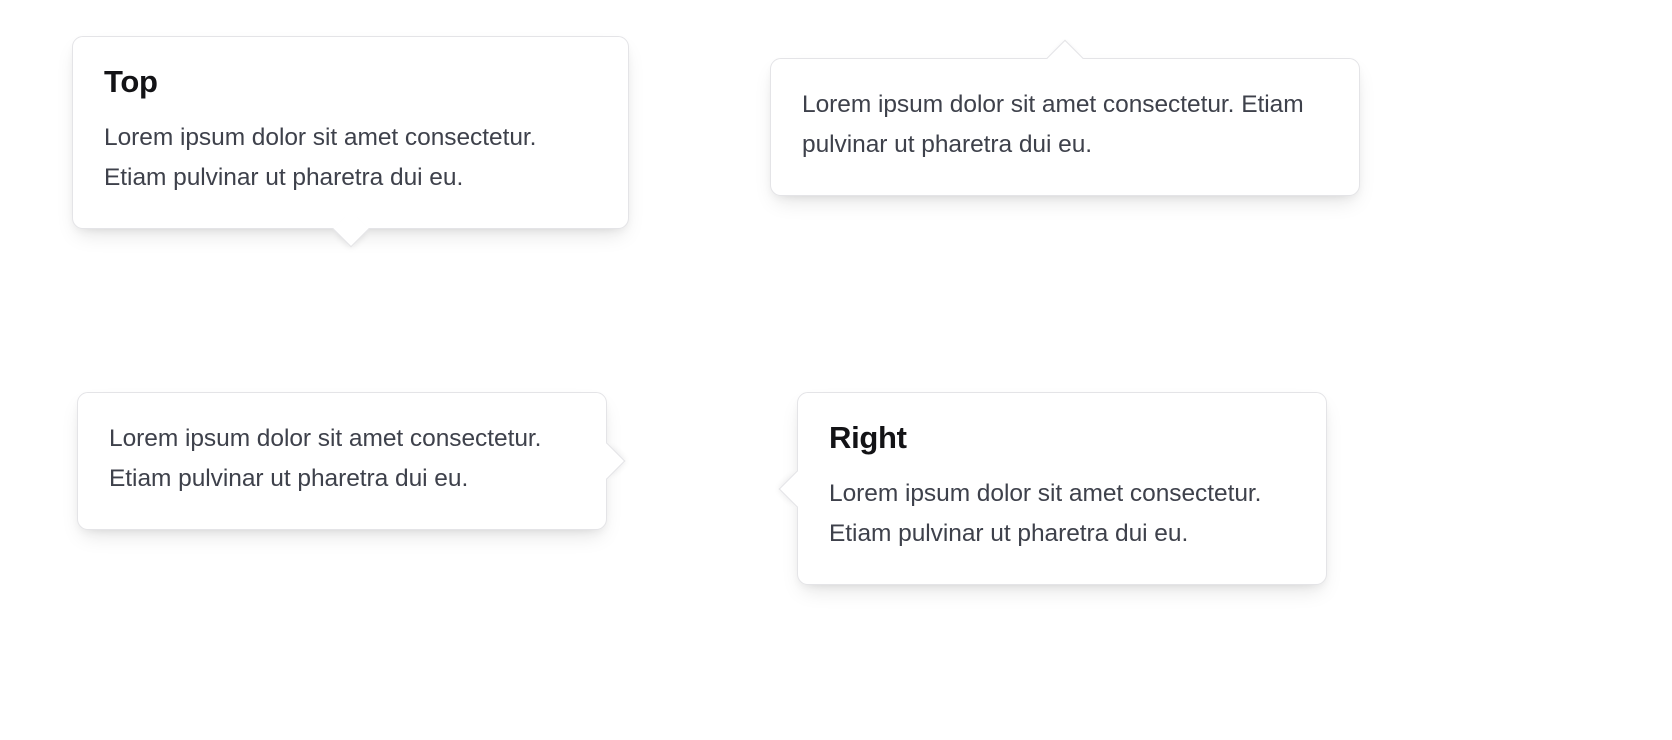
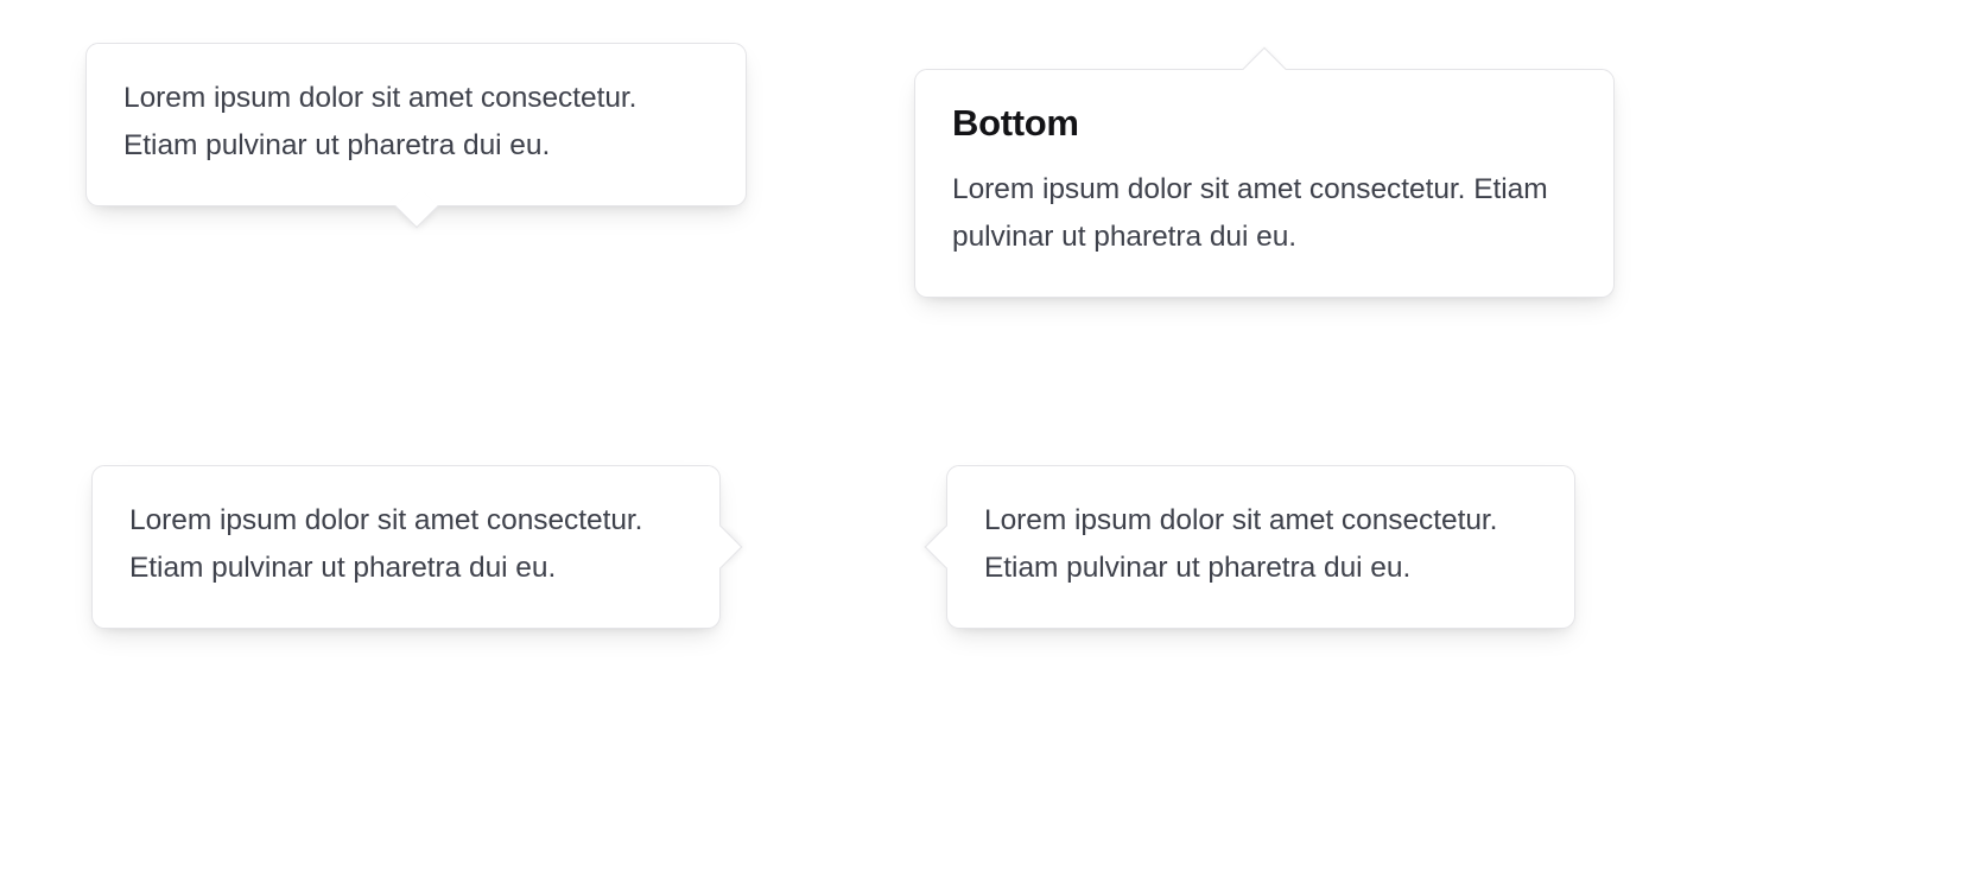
- Top
  Lorem ipsum dolor sit amet consectetur. Etiam pulvinar ut pharetra dui eu.
+ Bottom
  Lorem ipsum dolor sit amet consectetur. Etiam pulvinar ut pharetra dui eu.
  Lorem ipsum dolor sit amet consectetur. Etiam pulvinar ut pharetra dui eu.
- Right
  Lorem ipsum dolor sit amet consectetur. Etiam pulvinar ut pharetra dui eu.
